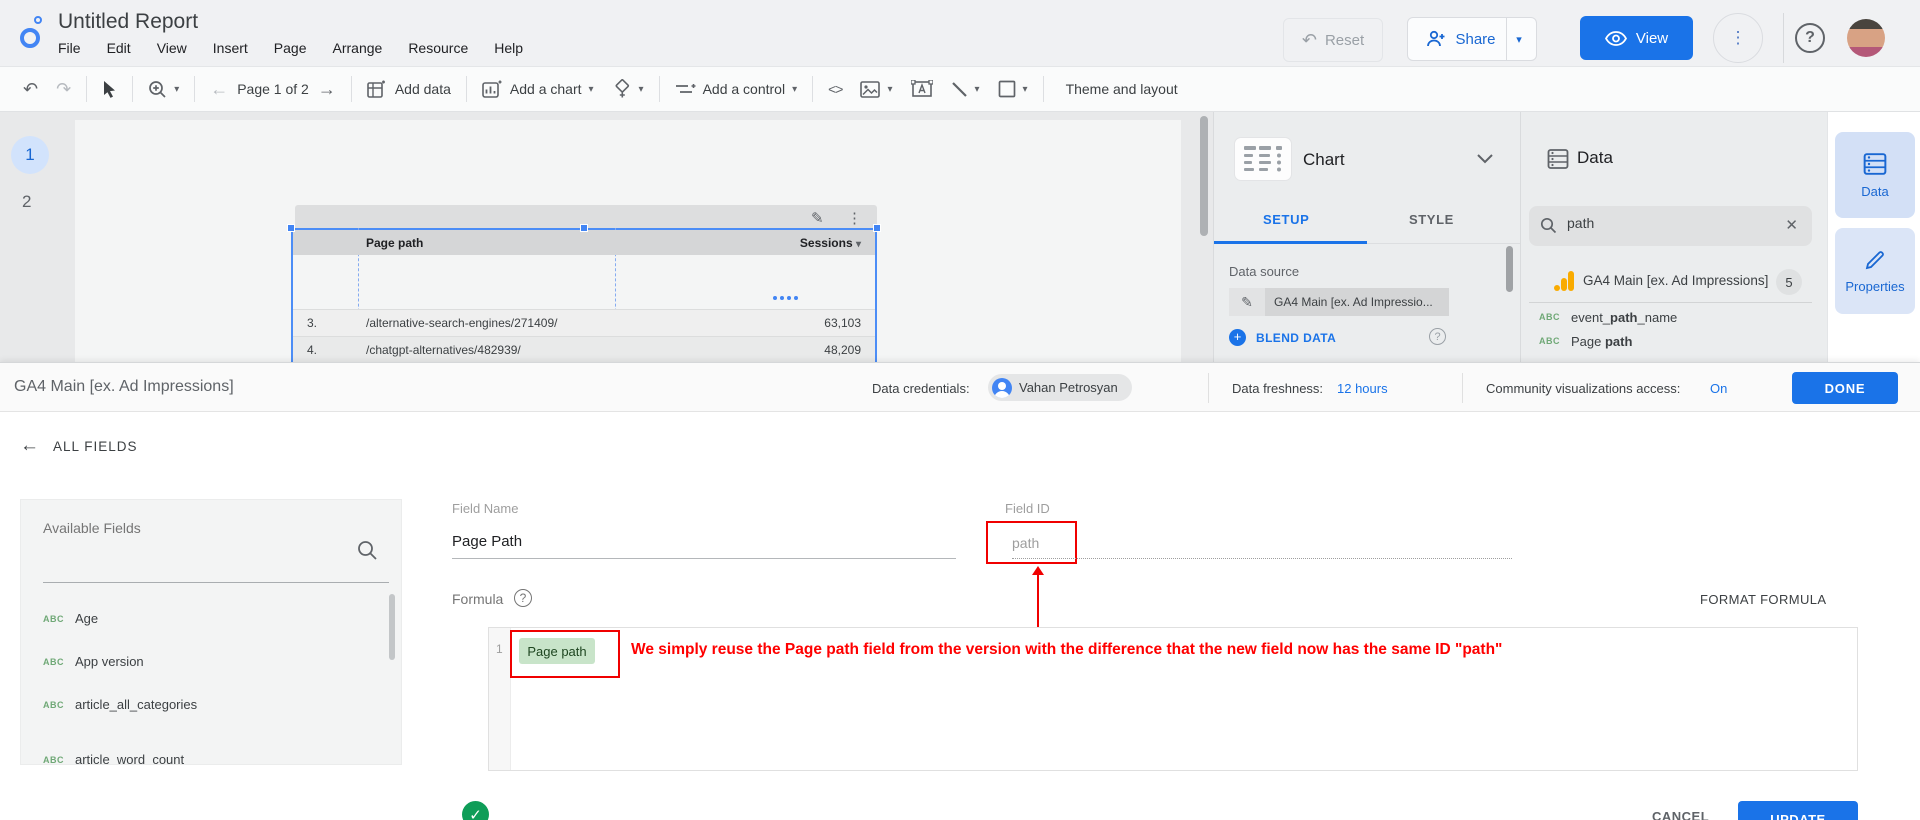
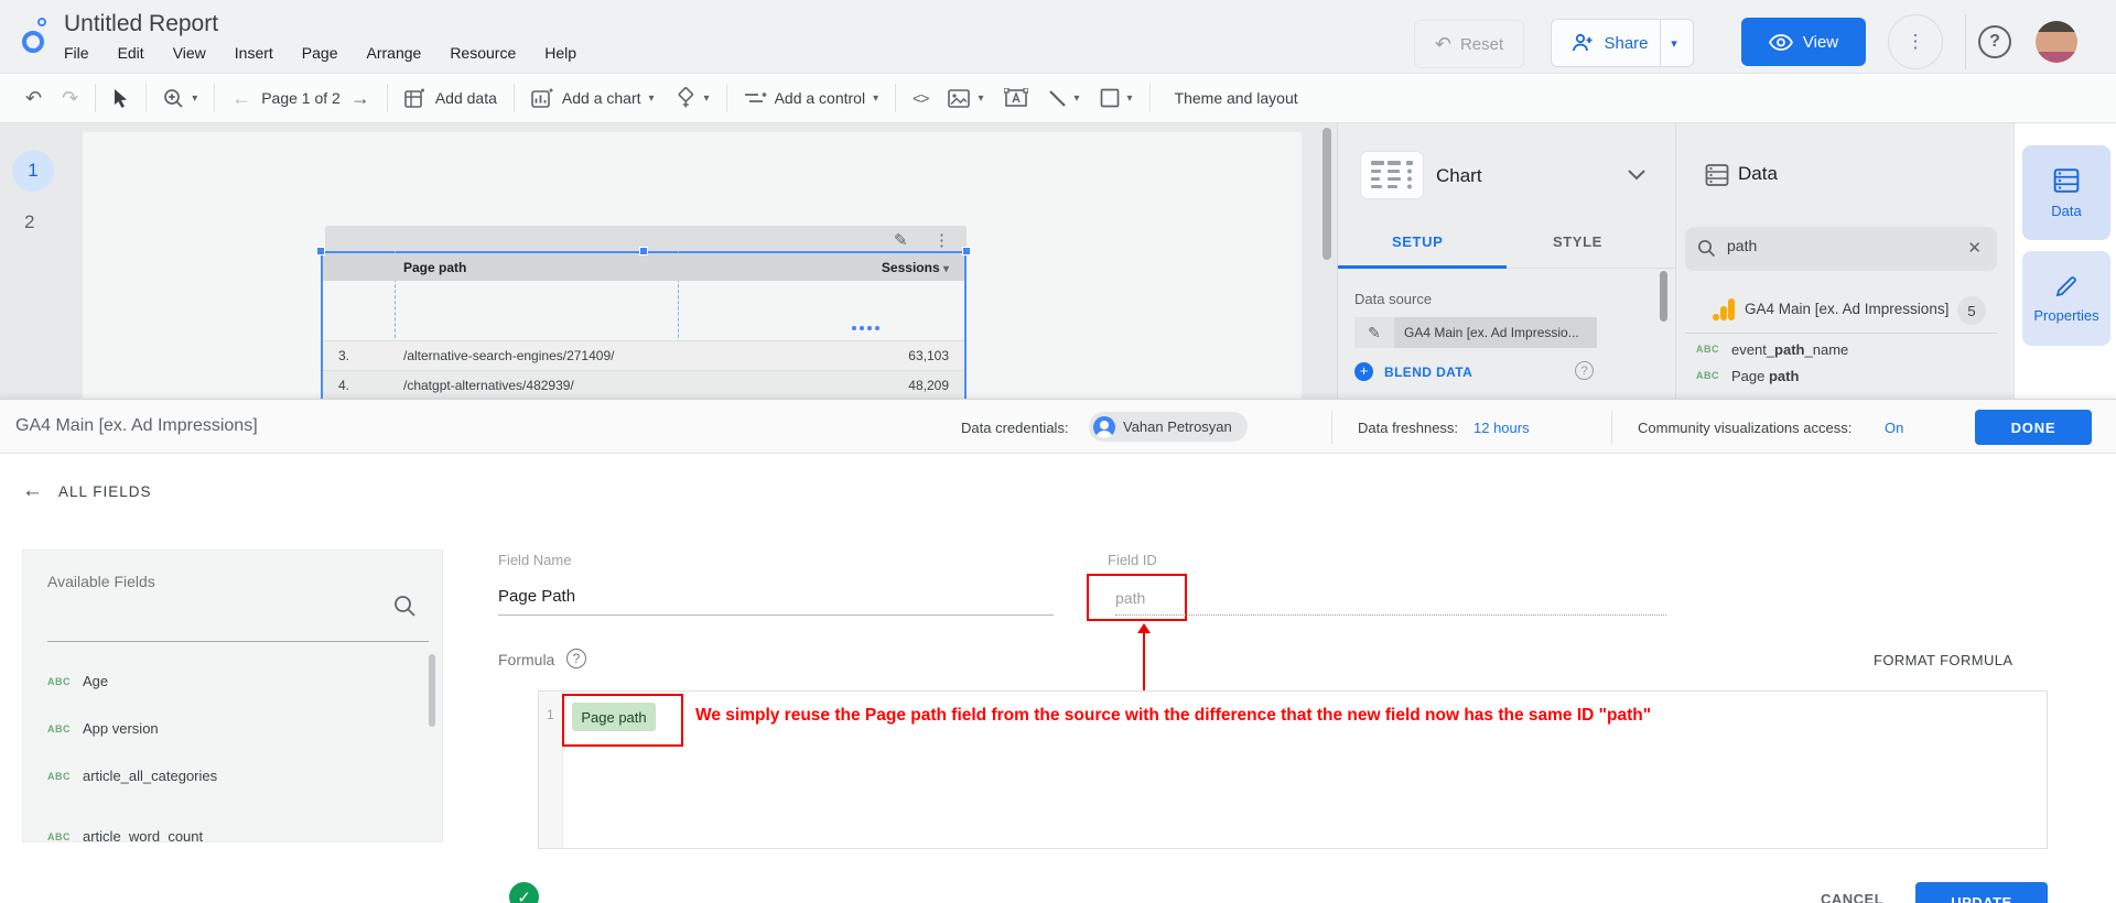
  Untitled Report
  File
  Edit
  View
  Insert
  Page
  Arrange
  Resource
  Help
  ↶
  Reset
  Share
  ▾
  View
  ⋮
  ?
  ↶
  ↷
  ▾
  ←
  Page 1 of 2
  →
  Add data
  Add a chart
  ▾
  ▾
  Add a control
  ▾
  <>
  ▾
  ▾
  ▾
  Theme and layout
  1
  2
  ✎
  ⋮
  Page path
  Sessions ▾
  3.
  /alternative-search-engines/271409/
  63,103
  4.
  /chatgpt-alternatives/482939/
  48,209
  Chart
  SETUP
  STYLE
  Data source
  ✎
  GA4 Main [ex. Ad Impressio...
  +
  BLEND DATA
  ?
  Data
  path
  ✕
  GA4 Main [ex. Ad Impressions]
  5
  ABC
  event_path_name
  ABC
  Page path
  Data
  Properties
  GA4 Main [ex. Ad Impressions]
  Data credentials:
  Vahan Petrosyan
  Data freshness:
  12 hours
  Community visualizations access:
  On
  DONE
  ←
  ALL FIELDS
  Available Fields
  ABC
  Age
  ABC
  App version
  ABC
  article_all_categories
  ABC
  article_word_count
  Field Name
  Page Path
  Field ID
  path
  Formula
  ?
  FORMAT FORMULA
  1
  Page path
- We simply reuse the Page path field from the version with the difference that the new field now has the same ID "path"
+ We simply reuse the Page path field from the source with the difference that the new field now has the same ID "path"
  ✓
  CANCEL
  UPDATE
